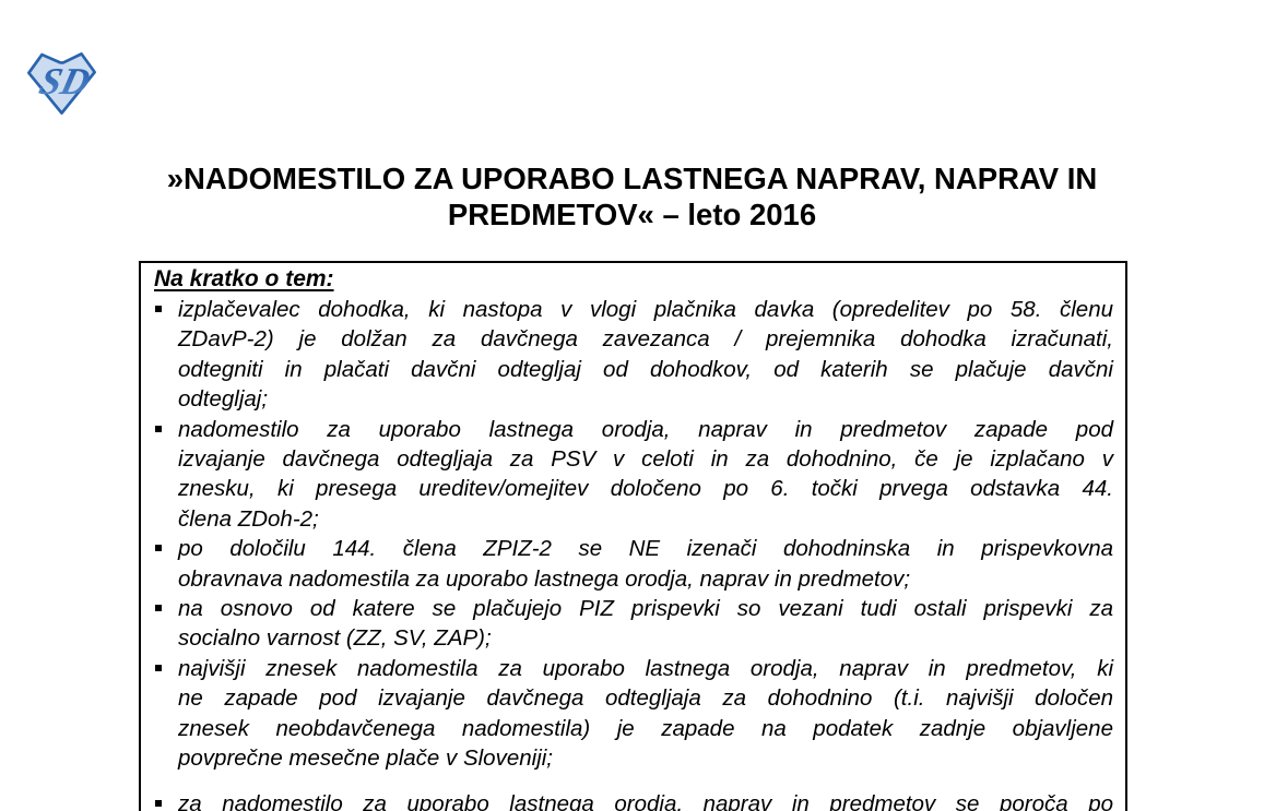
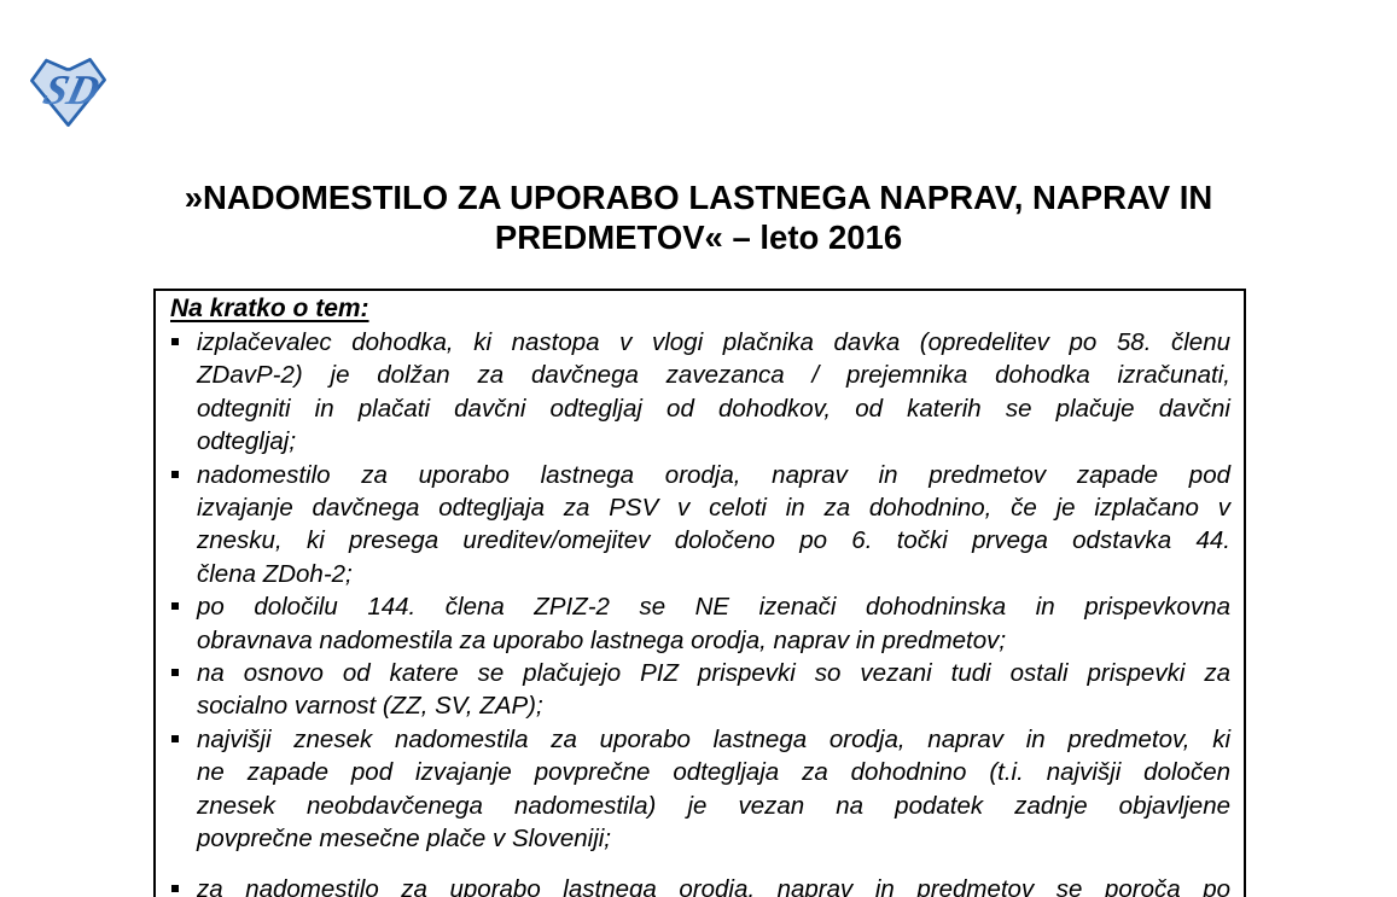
  »NADOMESTILO ZA UPORABO LASTNEGA NAPRAV, NAPRAV IN
  PREDMETOV« – leto 2016
  Na kratko o tem:
  izplačevalec dohodka, ki nastopa v vlogi plačnika davka (opredelitev po 58. členu
  ZDavP-2) je dolžan za davčnega zavezanca / prejemnika dohodka izračunati,
  odtegniti in plačati davčni odtegljaj od dohodkov, od katerih se plačuje davčni
  odtegljaj;
  nadomestilo za uporabo lastnega orodja, naprav in predmetov zapade pod
  izvajanje davčnega odtegljaja za PSV v celoti in za dohodnino, če je izplačano v
  znesku, ki presega ureditev/omejitev določeno po 6. točki prvega odstavka 44.
  člena ZDoh-2;
  po določilu 144. člena ZPIZ-2 se NE izenači dohodninska in prispevkovna
  obravnava nadomestila za uporabo lastnega orodja, naprav in predmetov;
  na osnovo od katere se plačujejo PIZ prispevki so vezani tudi ostali prispevki za
  socialno varnost (ZZ, SV, ZAP);
  najvišji znesek nadomestila za uporabo lastnega orodja, naprav in predmetov, ki
- ne zapade pod izvajanje davčnega odtegljaja za dohodnino (t.i. najvišji določen
+ ne zapade pod izvajanje povprečne odtegljaja za dohodnino (t.i. najvišji določen
- znesek neobdavčenega nadomestila) je zapade na podatek zadnje objavljene
+ znesek neobdavčenega nadomestila) je vezan na podatek zadnje objavljene
  povprečne mesečne plače v Sloveniji;
  za nadomestilo za uporabo lastnega orodja, naprav in predmetov se poroča po
